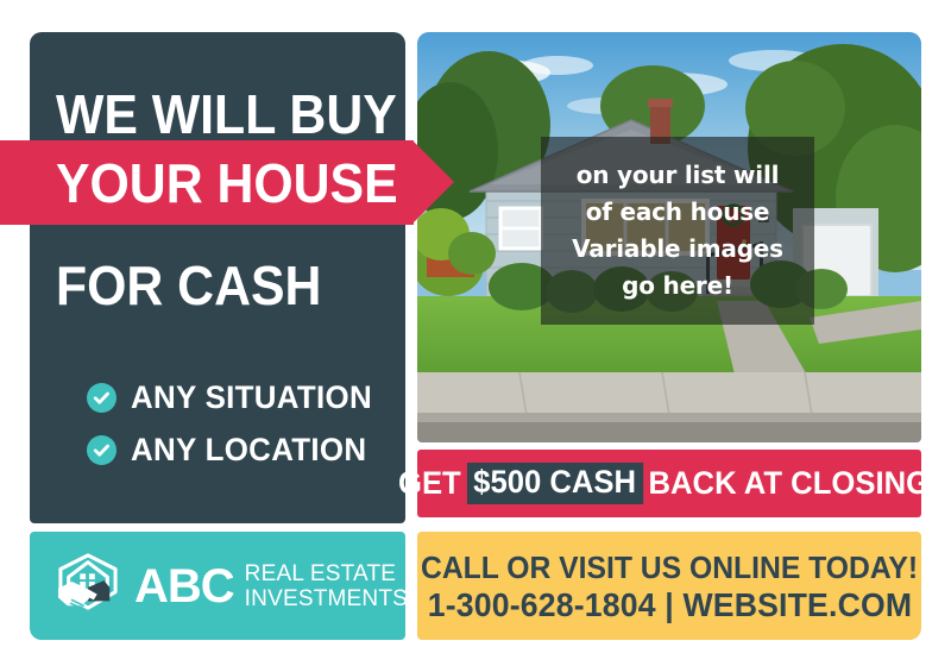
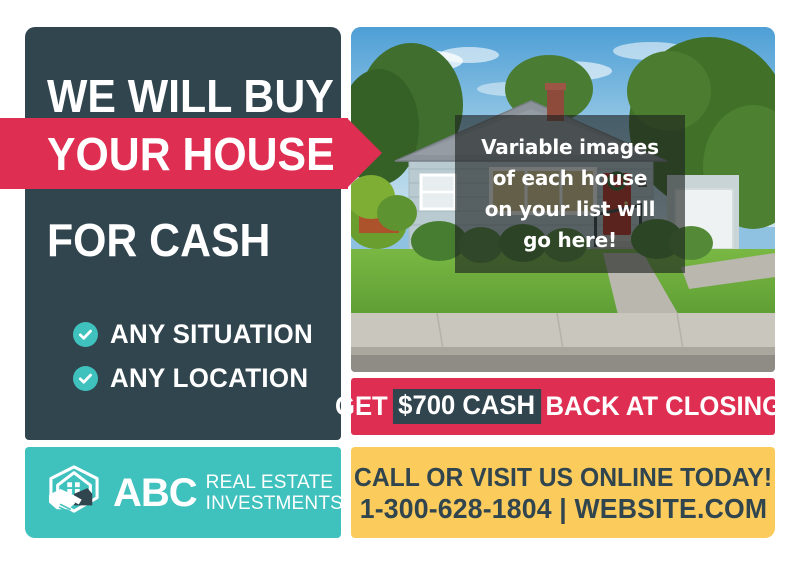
  WE WILL BUY
  FOR CASH
  ANY SITUATION
  ANY LOCATION
  YOUR HOUSE
  ABC
  REAL ESTATE
  INVESTMENTS
- on your list will
+ Variable images
  of each house
- Variable images
+ on your list will
  go here!
  GET
- $500 CASH
+ $700 CASH
  BACK AT CLOSING!
  CALL OR VISIT US ONLINE TODAY!
  1-300-628-1804 | WEBSITE.COM
